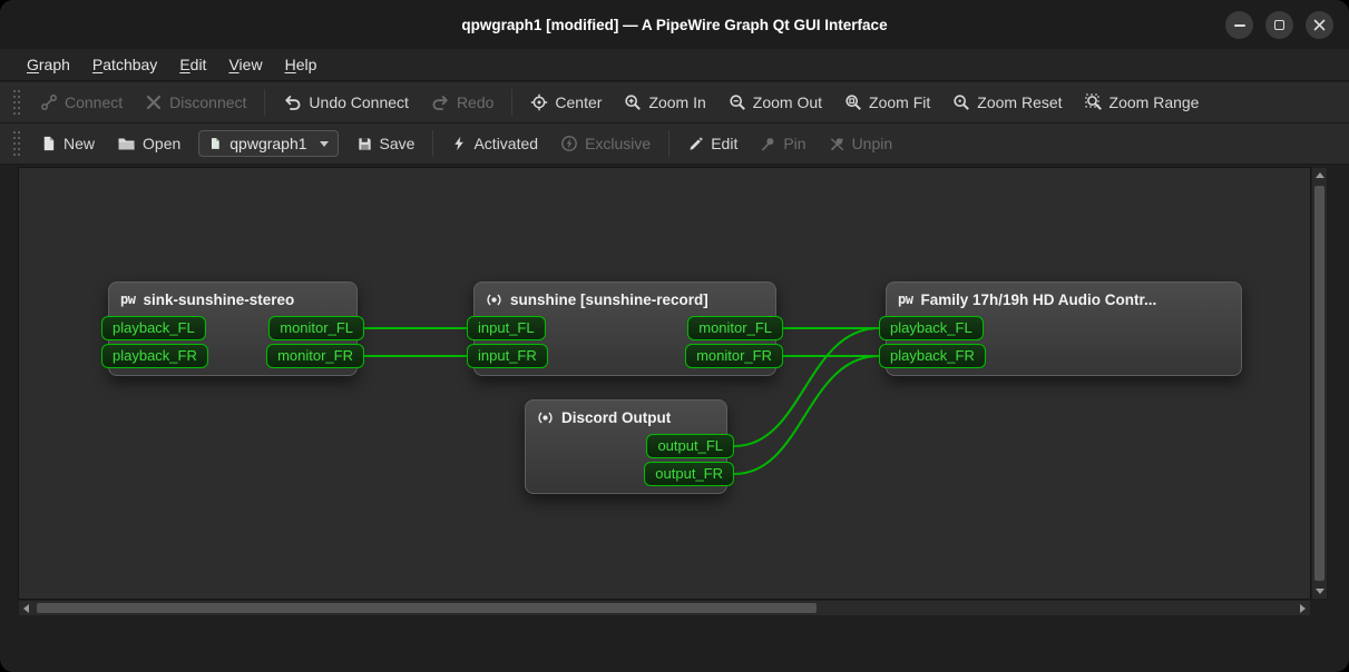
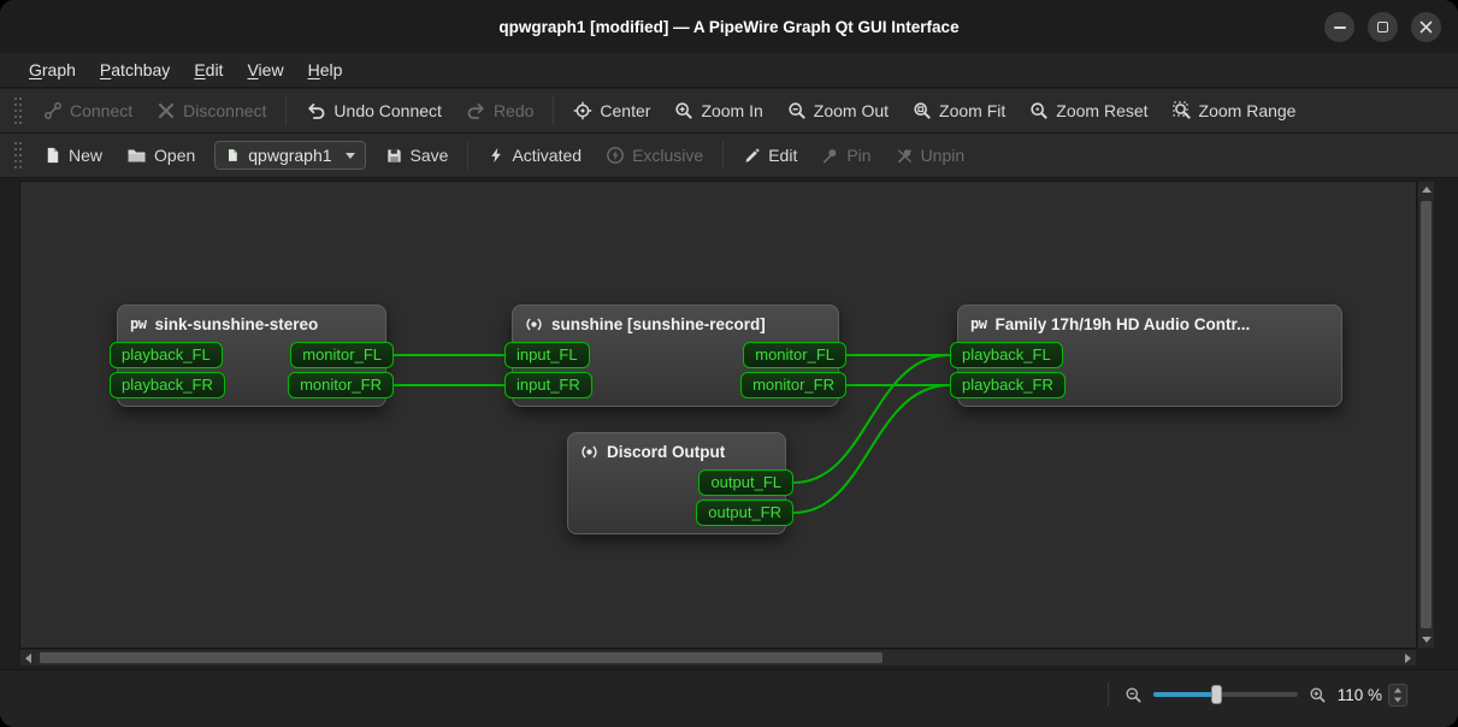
  qpwgraph1 [modified] — A PipeWire Graph Qt GUI Interface
  Graph
  Patchbay
  Edit
  View
  Help
  Connect
  Disconnect
  Undo Connect
  Redo
  Center
  Zoom In
  Zoom Out
  Zoom Fit
  Zoom Reset
  Zoom Range
  New
  Open
  qpwgraph1
  Save
  Activated
  Exclusive
  Edit
  Pin
  Unpin
  pw
  sink-sunshine-stereo
  playback_FL
  monitor_FL
  playback_FR
  monitor_FR
  sunshine [sunshine-record]
  input_FL
  monitor_FL
  input_FR
  monitor_FR
  pw
  Family 17h/19h HD Audio Contr...
  playback_FL
  playback_FR
  Discord Output
  output_FL
  output_FR
+ 110 %
